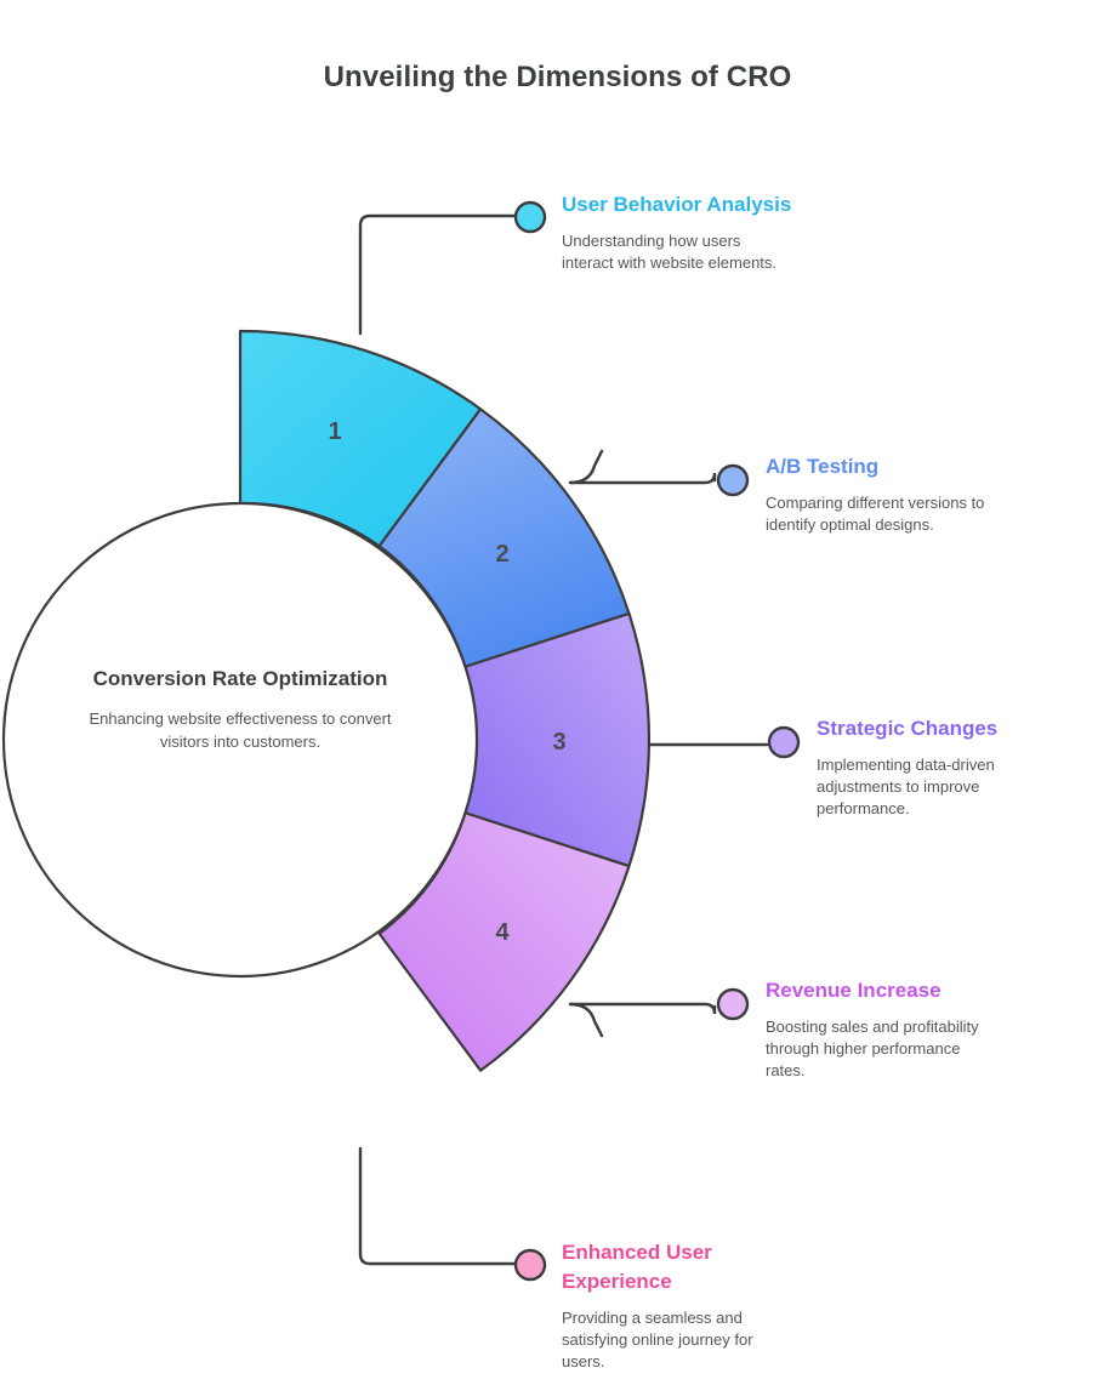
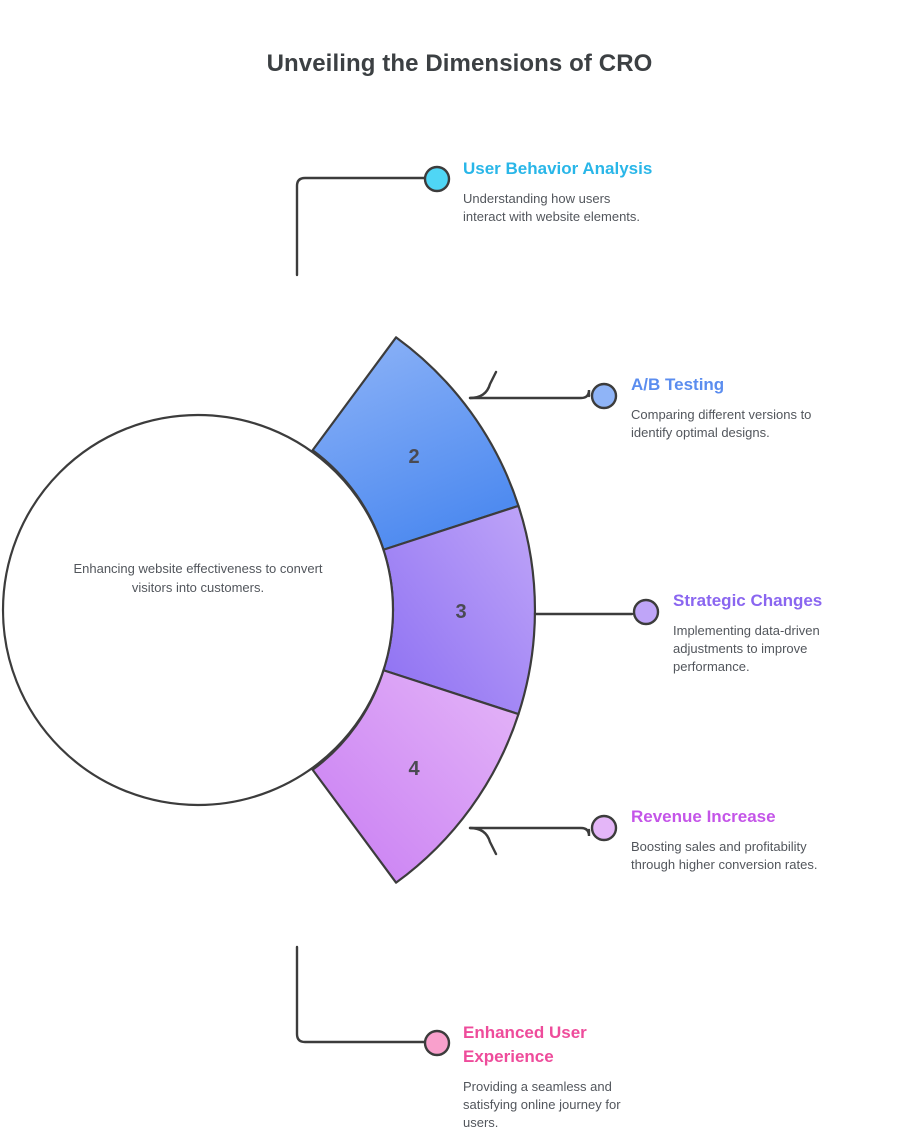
  Unveiling the Dimensions of CRO
- 1
  2
  3
  4
- Conversion Rate Optimization
  Enhancing website effectiveness to convert visitors into customers.
  User Behavior Analysis
  Understanding how users interact with website elements.
  A/B Testing
  Comparing different versions to identify optimal designs.
  Strategic Changes
  Implementing data-driven adjustments to improve performance.
  Revenue Increase
- Boosting sales and profitability through higher performance rates.
+ Boosting sales and profitability through higher conversion rates.
  Enhanced User Experience
  Providing a seamless and satisfying online journey for users.
